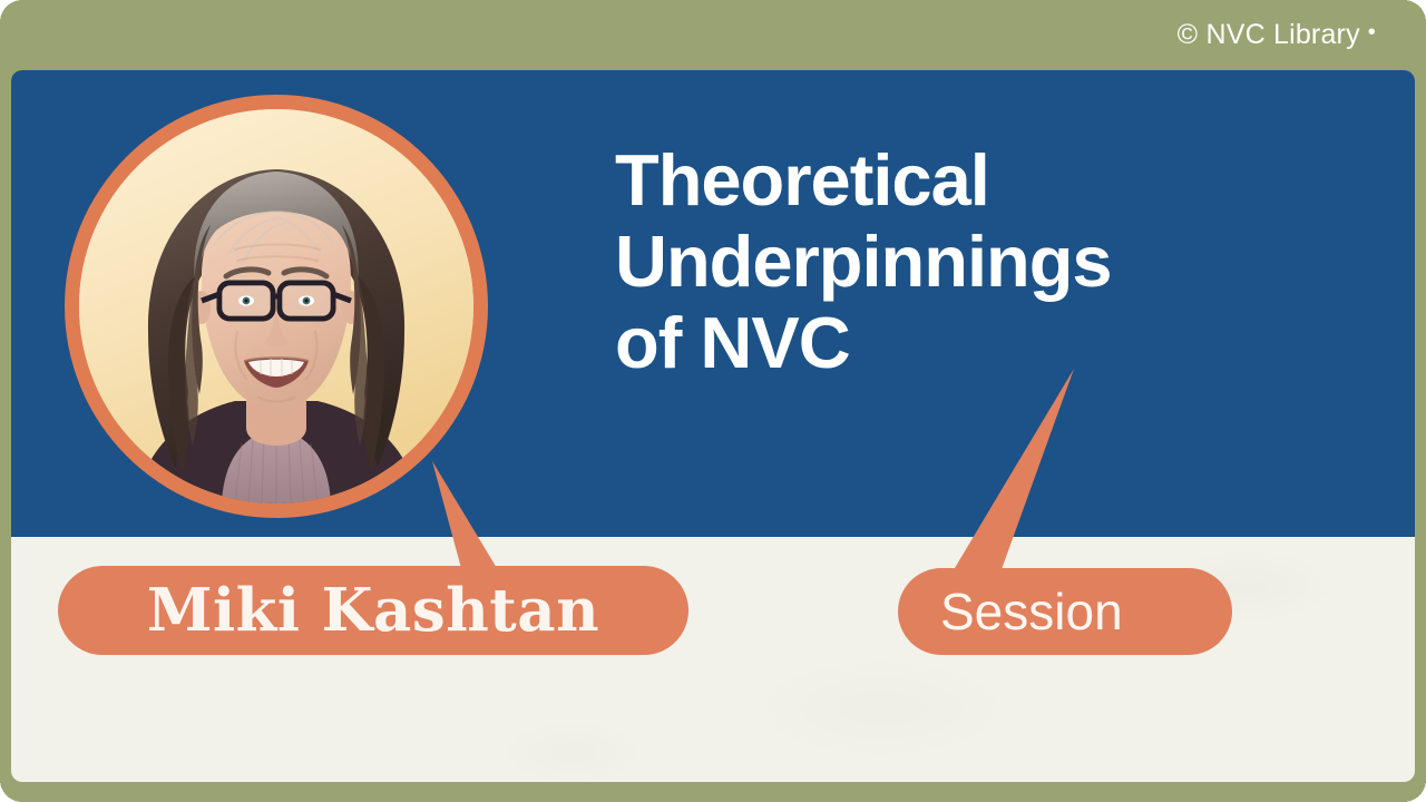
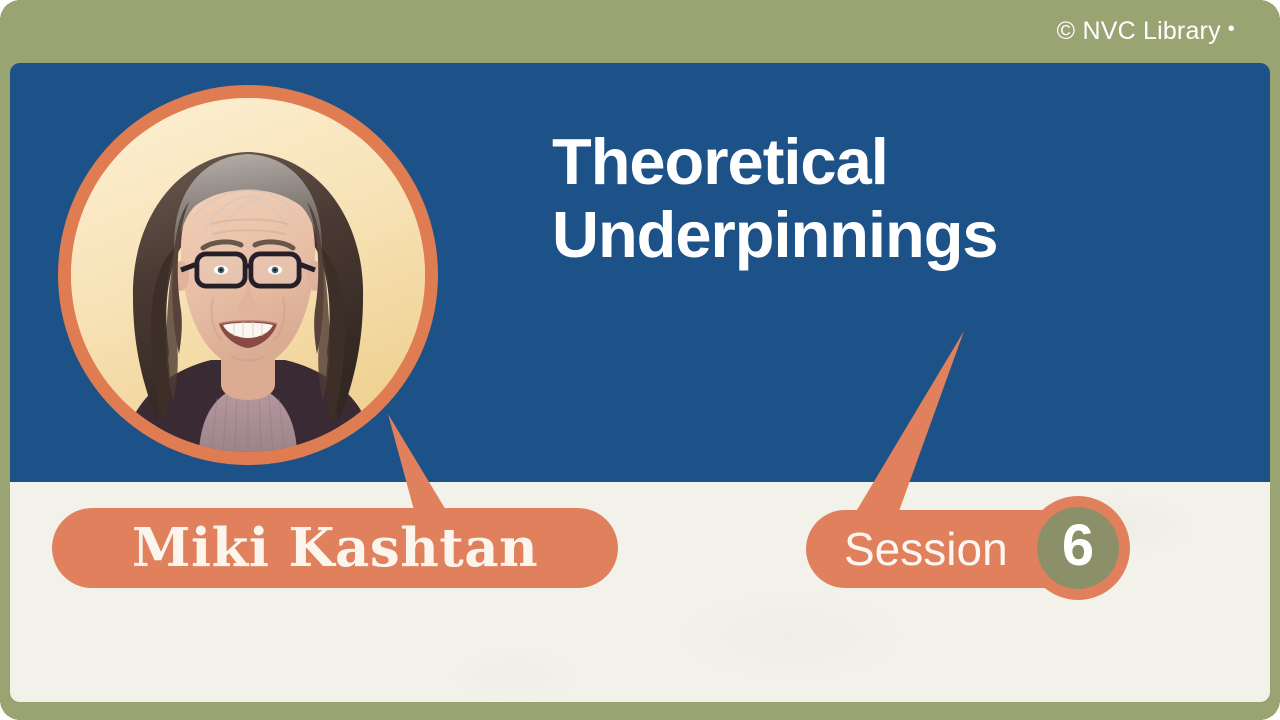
  © NVC Library
  •
  Theoretical
  Underpinnings
- of NVC
  Miki Kashtan
  Session
+ 6
